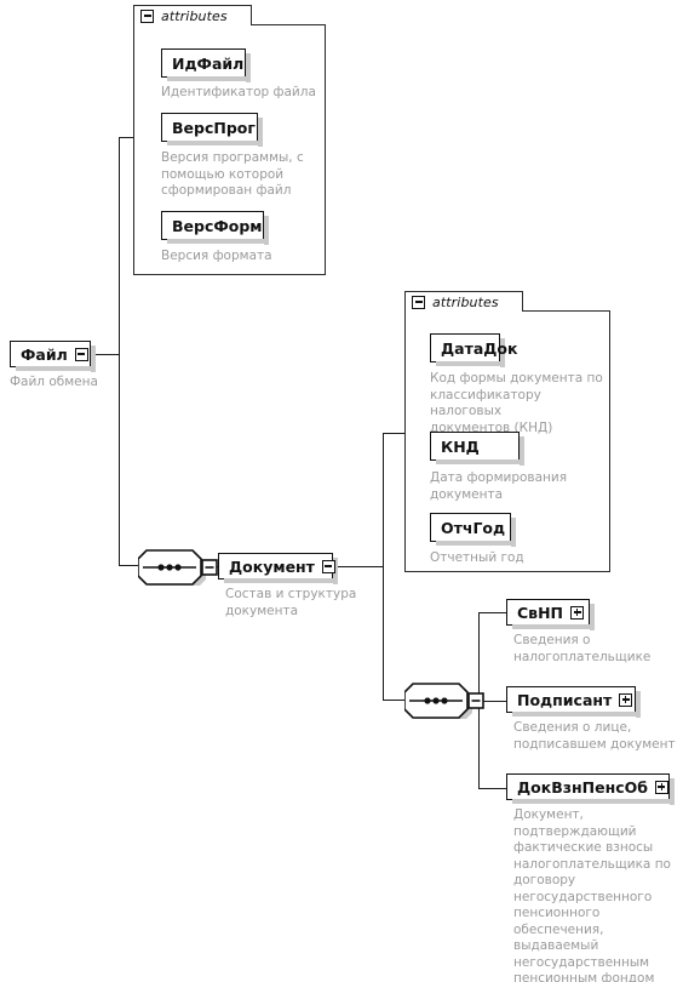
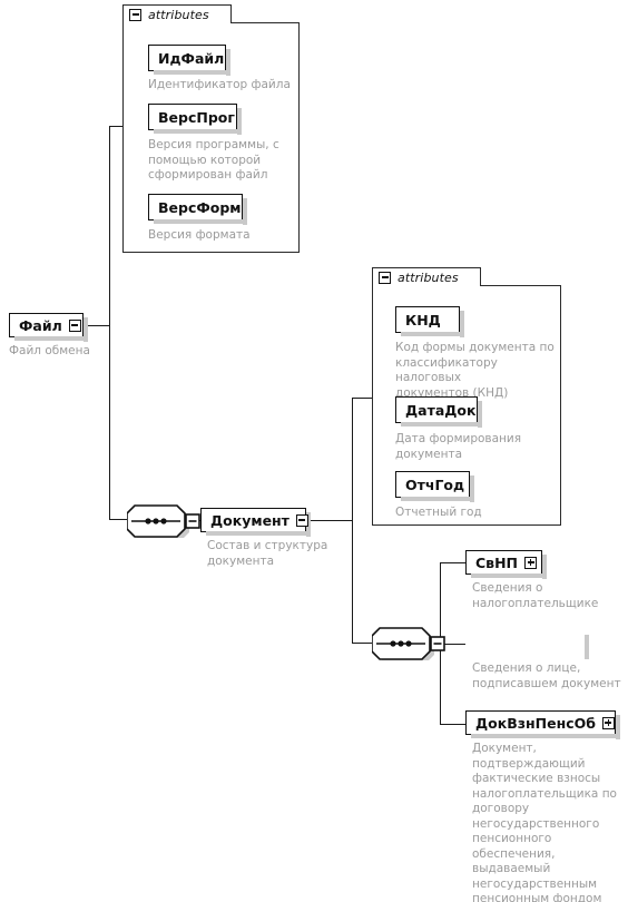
  attributes
  ИдФайл
  Идентификатор файла
  ВерсПрог
  Версия программы, с
  помощью которой
  сформирован файл
  ВерсФорм
  Версия формата
  Файл
  Файл обмена
  Документ
  Состав и структура
  документа
  attributes
- ДатаДок
+ КНД
  Код формы документа по
  классификатору налоговых
  документов (КНД)
- КНД
+ ДатаДок
  Дата формирования
  документа
  ОтчГод
  Отчетный год
  СвНП
  Сведения о
  налогоплательщике
- Подписант
  Сведения о лице,
  подписавшем документ
  ДокВзнПенсОб
  Документ,
  подтверждающий
  фактические взносы
  налогоплательщика по
  договору
  негосударственного
  пенсионного обеспечения,
  выдаваемый
  негосударственным
  пенсионным фондом
